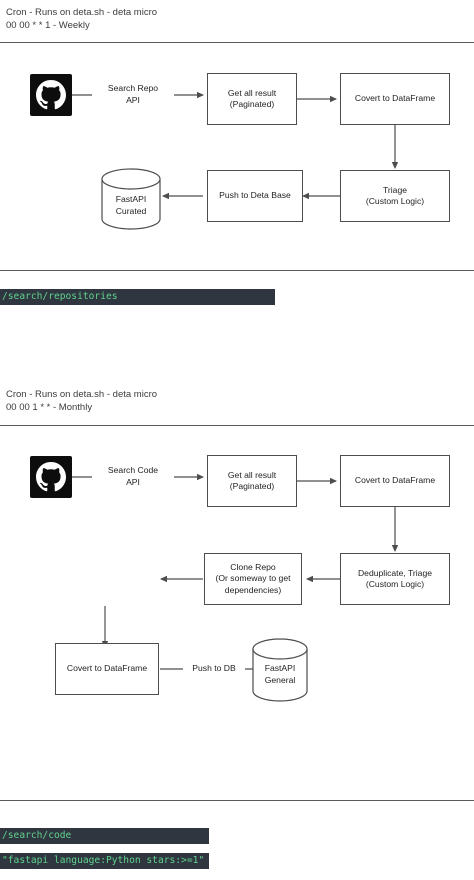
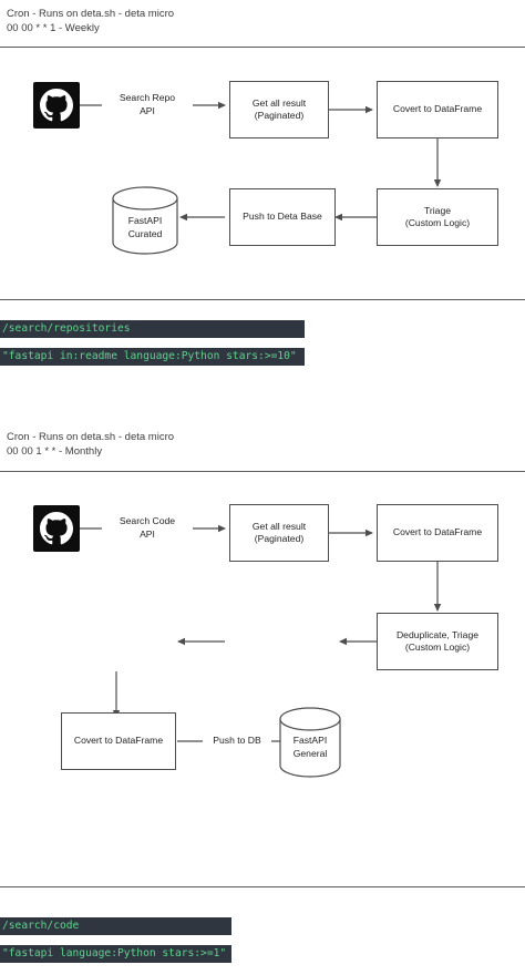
  Cron - Runs on deta.sh - deta micro
  00 00 * * 1 - Weekly
  Search Repo
  API
  Get all result
  (Paginated)
  Covert to DataFrame
  Triage
  (Custom Logic)
  Push to Deta Base
  FastAPI
  Curated
  /search/repositories
+ "fastapi in:readme language:Python stars:>=10"
  Cron - Runs on deta.sh - deta micro
  00 00 1 * * - Monthly
  Search Code
  API
  Push to DB
  Get all result
  (Paginated)
  Covert to DataFrame
  Deduplicate, Triage
  (Custom Logic)
- Clone Repo
- (Or someway to get
- dependencies)
  Covert to DataFrame
  FastAPI
  General
  /search/code
  "fastapi language:Python stars:>=1"
